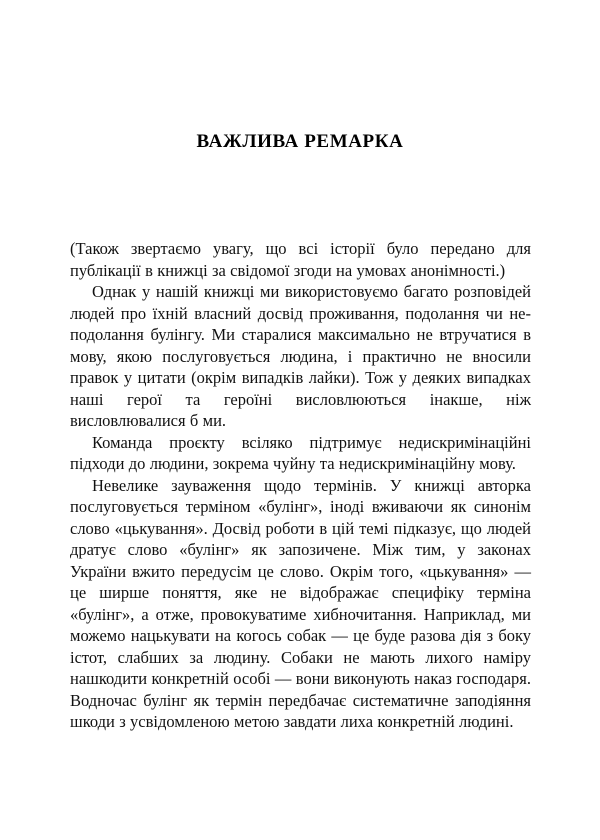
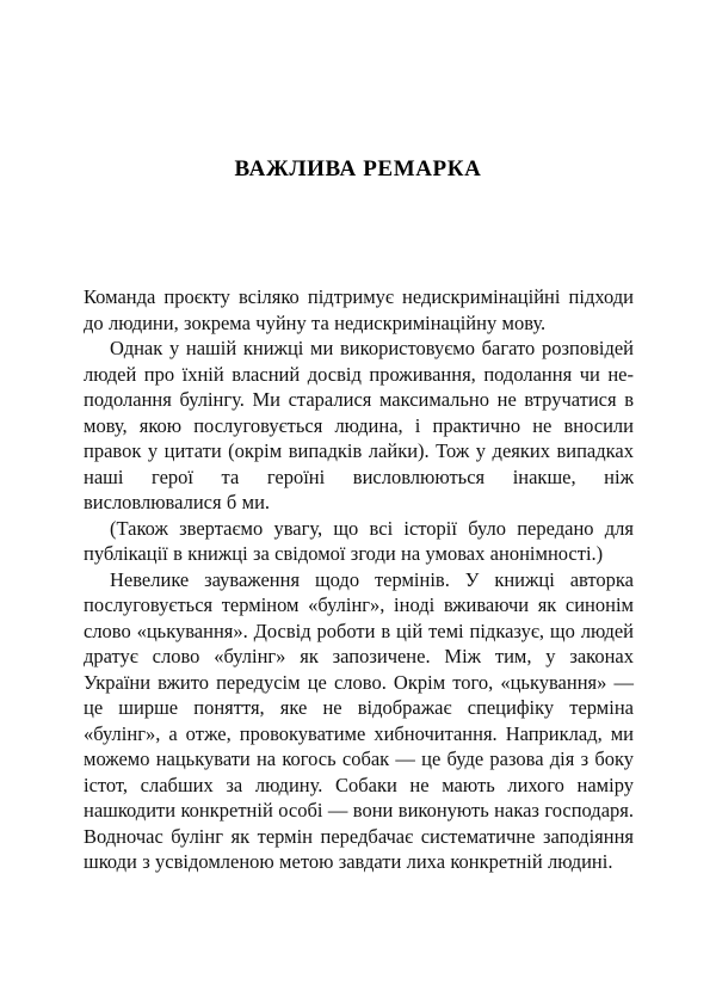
  ВАЖЛИВА РЕМАРКА
- (Також звертаємо увагу, що всі історії було передано для публікації в книжці за свідомої згоди на умовах анонімності.)
+ Команда проєкту всіляко підтримує недискримінаційні підходи до людини, зокрема чуйну та недискримінаційну мову.
  Однак у нашій книжці ми використовуємо багато розповідей людей про їхній власний досвід проживання, подолання чи не-подолання булінгу. Ми старалися максимально не втручатися в мову, якою послуговується людина, і практично не вносили правок у цитати (окрім випадків лайки). Тож у деяких випадках наші герої та героїні висловлюються інакше, ніж висловлювалися б ми.
- Команда проєкту всіляко підтримує недискримінаційні підходи до людини, зокрема чуйну та недискримінаційну мову.
+ (Також звертаємо увагу, що всі історії було передано для публікації в книжці за свідомої згоди на умовах анонімності.)
  Невелике зауваження щодо термінів. У книжці авторка послуговується терміном «булінг», іноді вживаючи як синонім слово «цькування». Досвід роботи в цій темі підказує, що людей дратує слово «булінг» як запозичене. Між тим, у законах України вжито передусім це слово. Окрім того, «цькування» — це ширше поняття, яке не відображає специфіку терміна «булінг», а отже, провокуватиме хибночитання. Наприклад, ми можемо нацькувати на когось собак — це буде разова дія з боку істот, слабших за людину. Собаки не мають лихого наміру нашкодити конкретній особі — вони виконують наказ господаря. Водночас булінг як термін передбачає систематичне заподіяння шкоди з усвідомленою метою завдати лиха конкретній людині.
